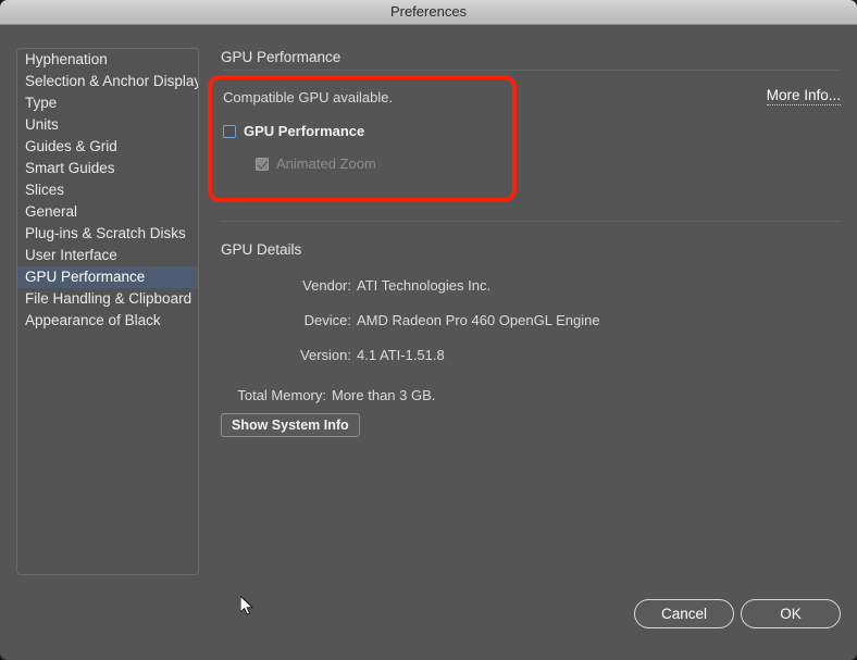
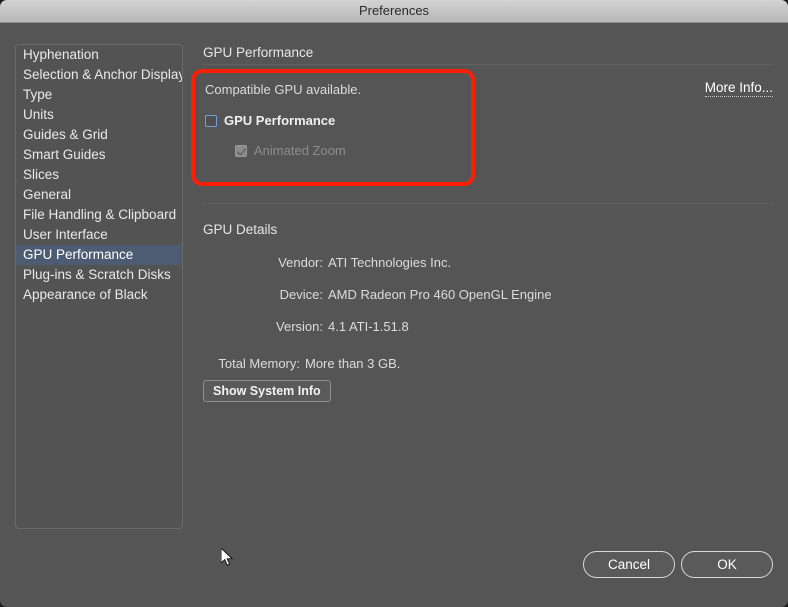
  Preferences
  Hyphenation
  Selection & Anchor Display
  Type
  Units
  Guides & Grid
  Smart Guides
  Slices
  General
- Plug-ins & Scratch Disks
+ File Handling & Clipboard
  User Interface
  GPU Performance
- File Handling & Clipboard
+ Plug-ins & Scratch Disks
  Appearance of Black
  GPU Performance
  Compatible GPU available.
  More Info...
  GPU Performance
  Animated Zoom
  GPU Details
  Vendor: ATI Technologies Inc.
  Device: AMD Radeon Pro 460 OpenGL Engine
  Version: 4.1 ATI-1.51.8
  Total Memory: More than 3 GB.
  Show System Info
  Cancel
  OK
